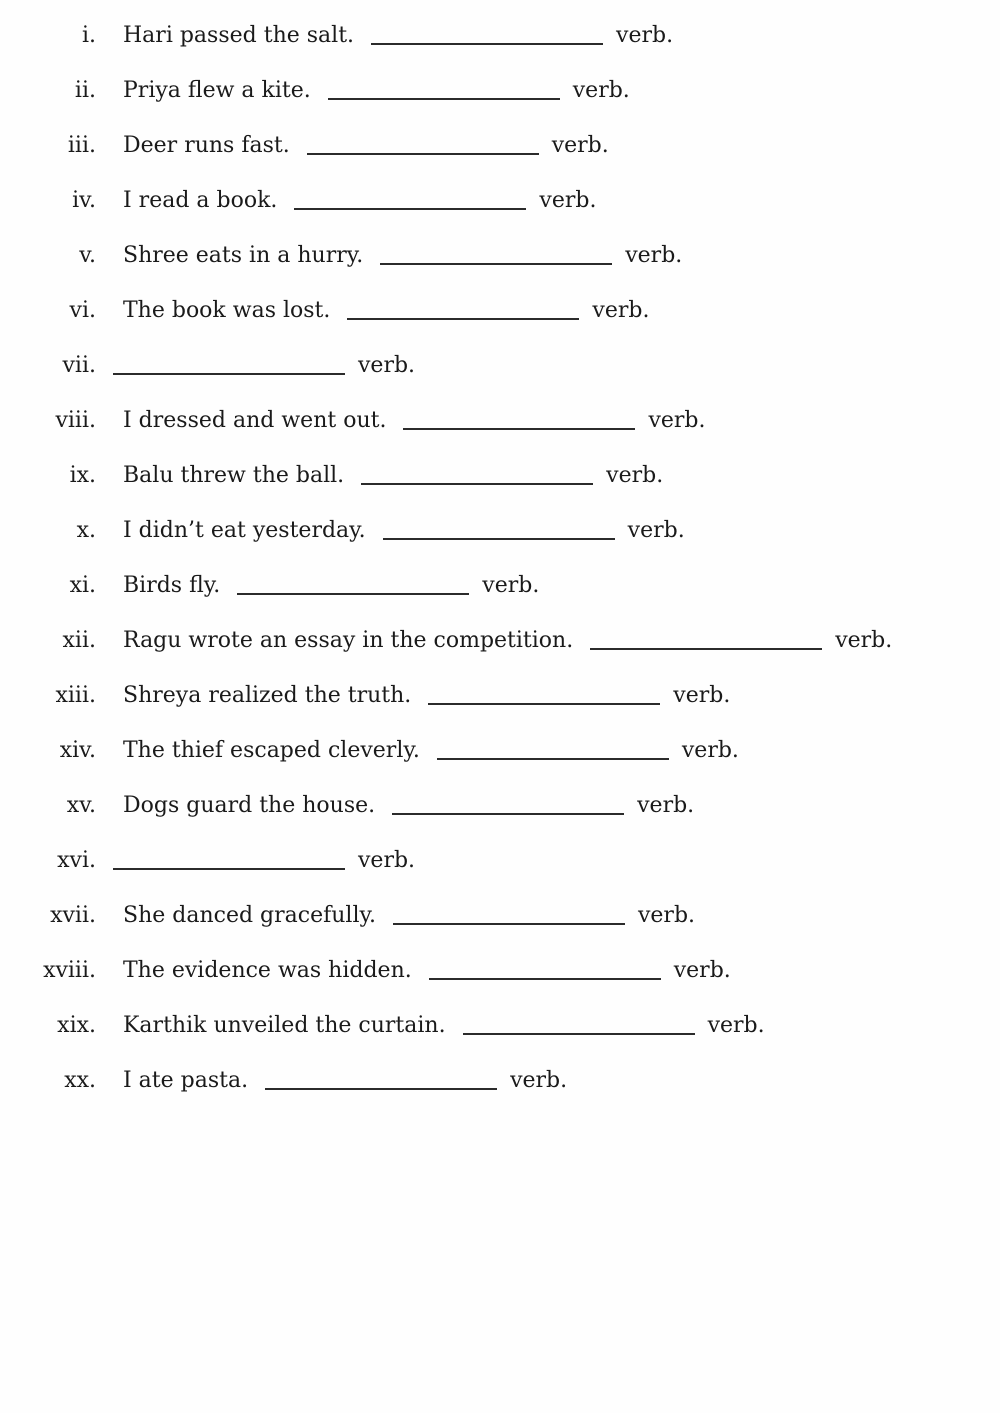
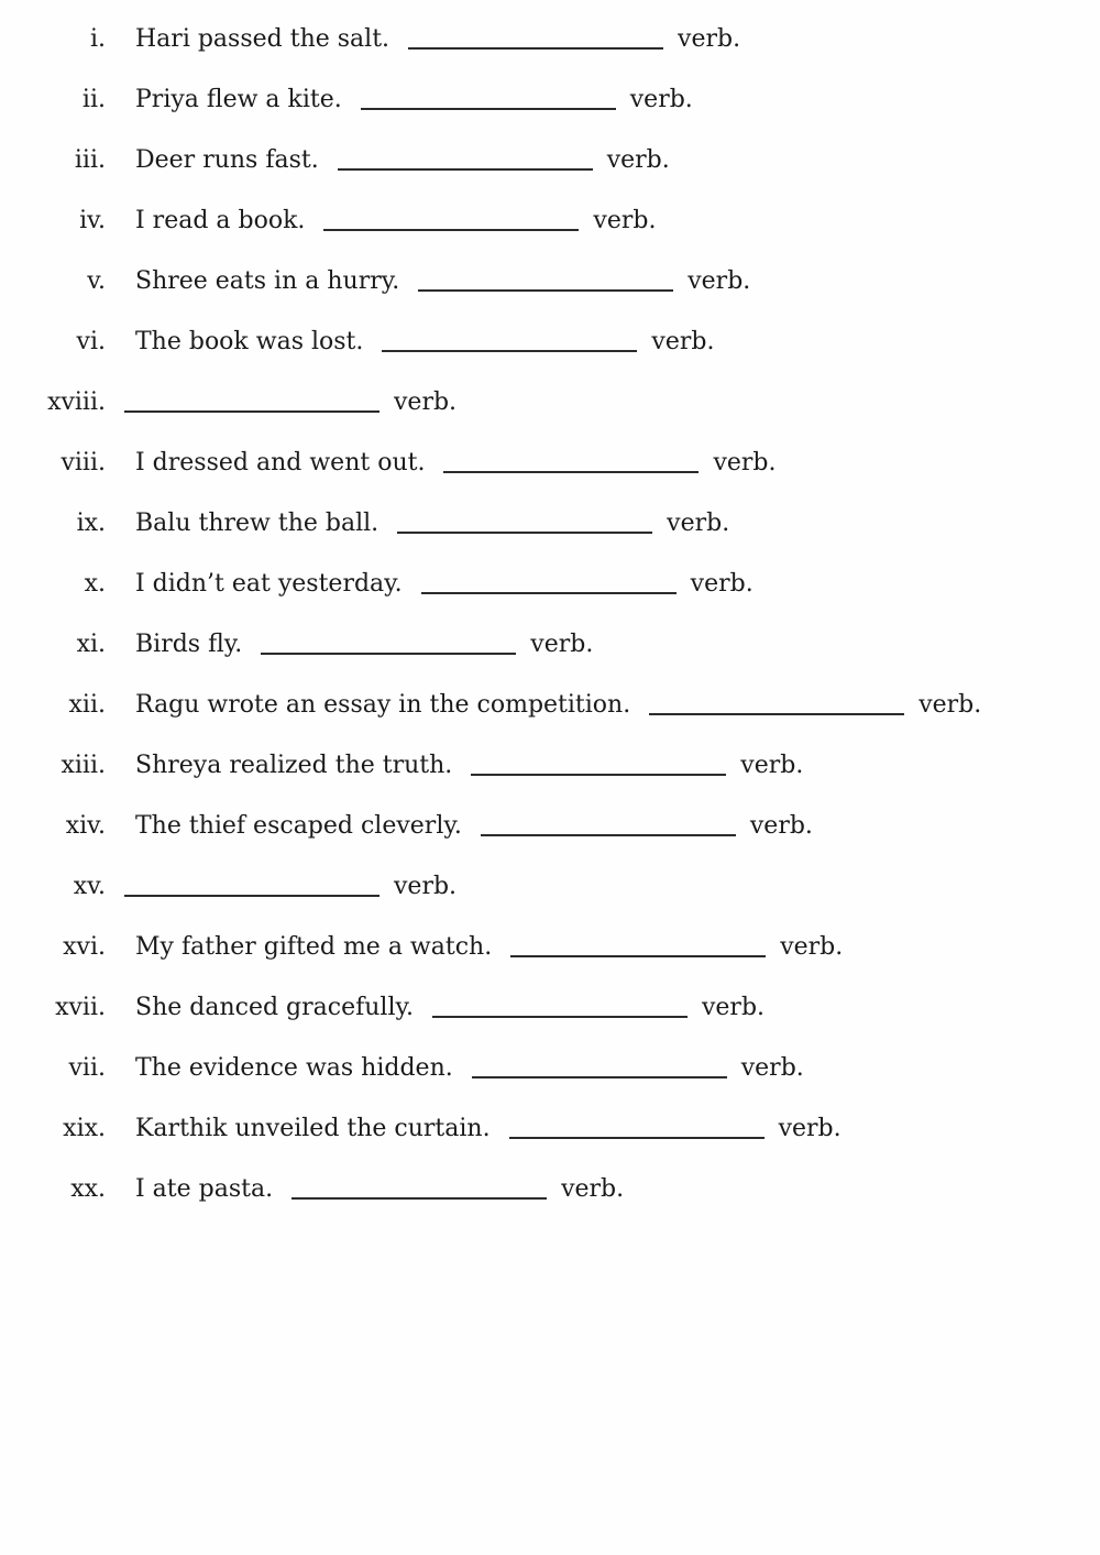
  i.
  Hari passed the salt.
  verb.
  ii.
  Priya flew a kite.
  verb.
  iii.
  Deer runs fast.
  verb.
  iv.
  I read a book.
  verb.
  v.
  Shree eats in a hurry.
  verb.
  vi.
  The book was lost.
  verb.
- vii.
+ xviii.
  verb.
  viii.
  I dressed and went out.
  verb.
  ix.
  Balu threw the ball.
  verb.
  x.
  I didn’t eat yesterday.
  verb.
  xi.
  Birds fly.
  verb.
  xii.
  Ragu wrote an essay in the competition.
  verb.
  xiii.
  Shreya realized the truth.
  verb.
  xiv.
  The thief escaped cleverly.
  verb.
  xv.
- Dogs guard the house.
  verb.
  xvi.
+ My father gifted me a watch.
  verb.
  xvii.
  She danced gracefully.
  verb.
- xviii.
+ vii.
  The evidence was hidden.
  verb.
  xix.
  Karthik unveiled the curtain.
  verb.
  xx.
  I ate pasta.
  verb.
